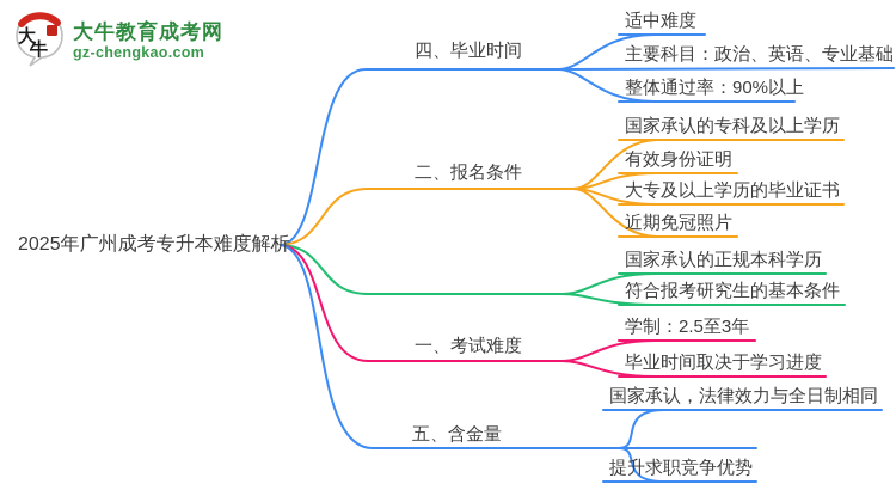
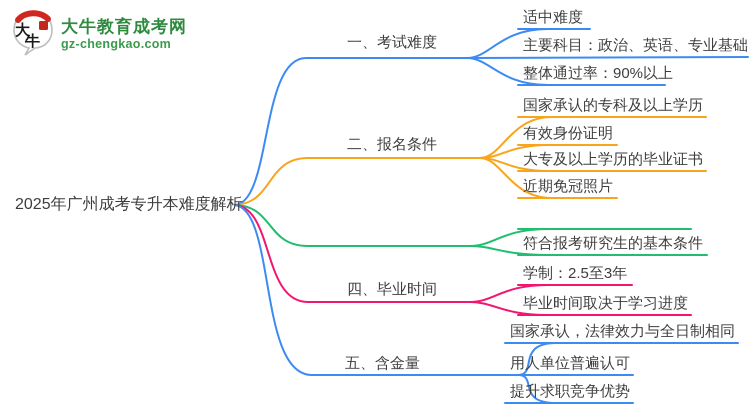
  大
  牛
  大牛教育成考网
  gz-chengkao.com
  2025年广州成考专升本难度解析
- 四、毕业时间
+ 一、考试难度
  二、报名条件
- 一、考试难度
+ 四、毕业时间
  五、含金量
  适中难度
  主要科目：政治、英语、专业基础
  整体通过率：90%以上
  国家承认的专科及以上学历
  有效身份证明
  大专及以上学历的毕业证书
  近期免冠照片
- 国家承认的正规本科学历
  符合报考研究生的基本条件
  学制：2.5至3年
  毕业时间取决于学习进度
  国家承认，法律效力与全日制相同
+ 用人单位普遍认可
  提升求职竞争优势
